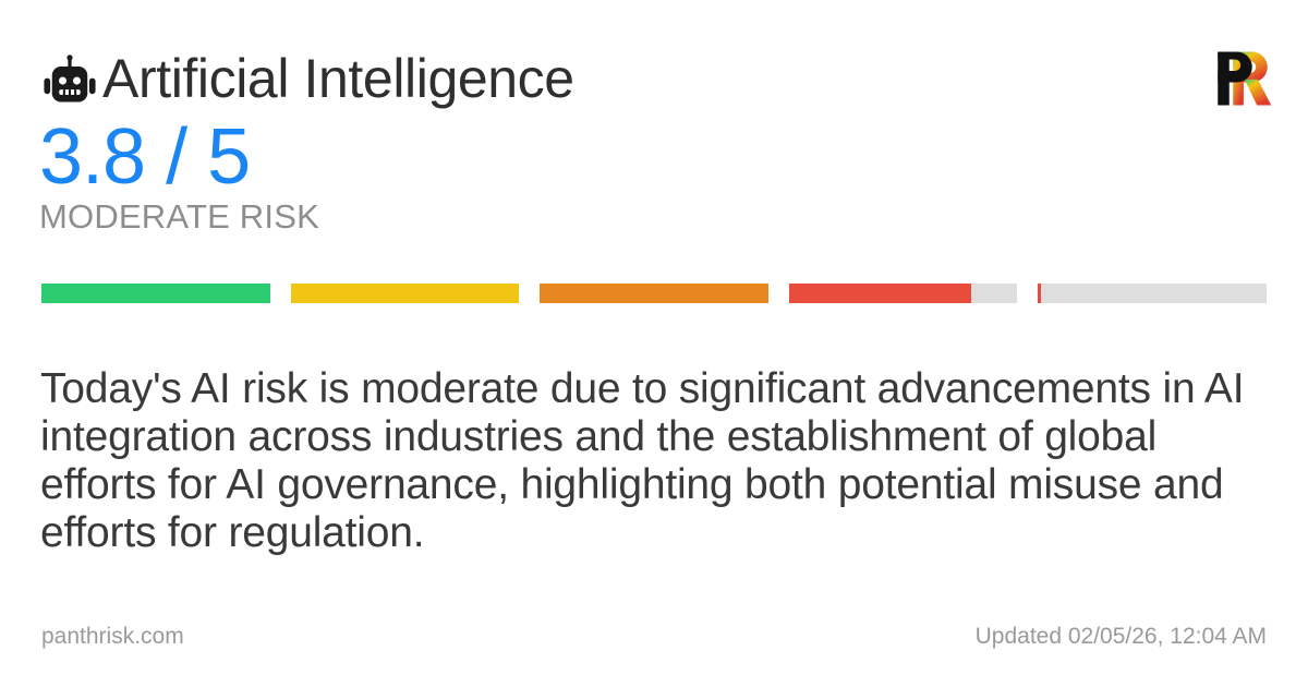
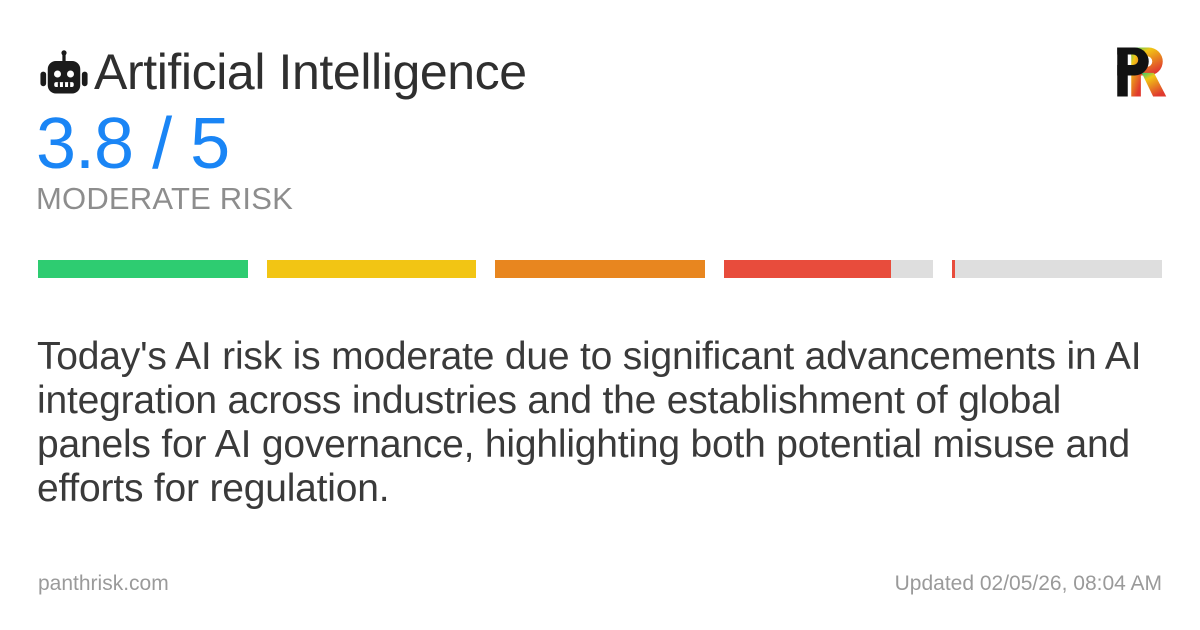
  Artificial Intelligence
  3.8 / 5
  MODERATE RISK
- Today's AI risk is moderate due to significant advancements in AI integration across industries and the establishment of global efforts for AI governance, highlighting both potential misuse and efforts for regulation.
+ Today's AI risk is moderate due to significant advancements in AI integration across industries and the establishment of global panels for AI governance, highlighting both potential misuse and efforts for regulation.
  panthrisk.com
- Updated 02/05/26, 12:04 AM
+ Updated 02/05/26, 08:04 AM
